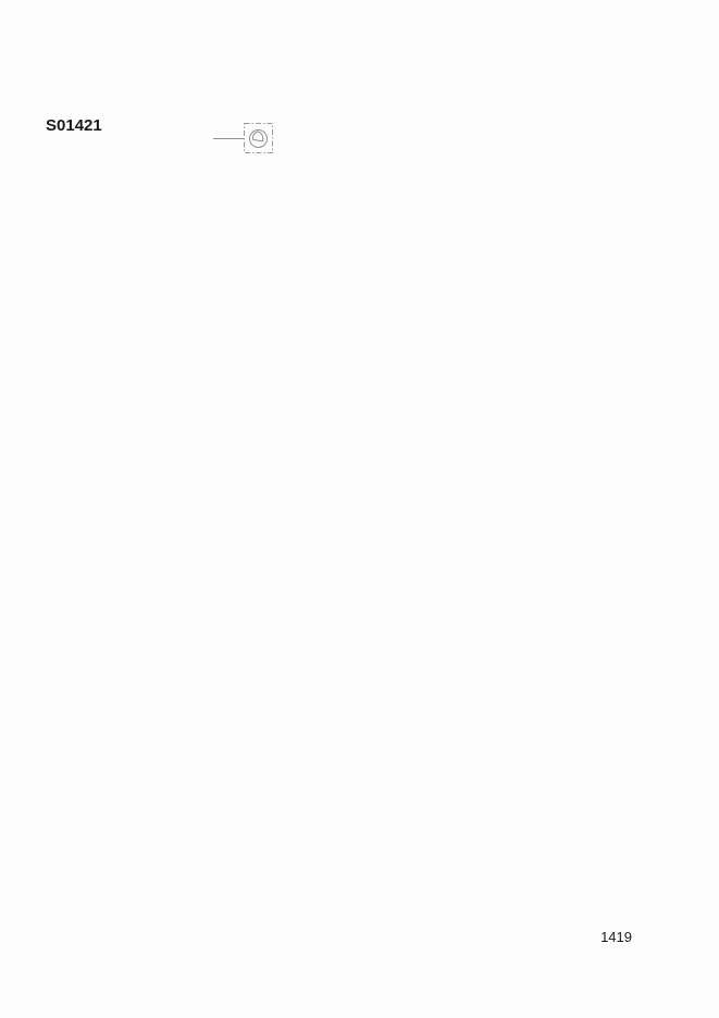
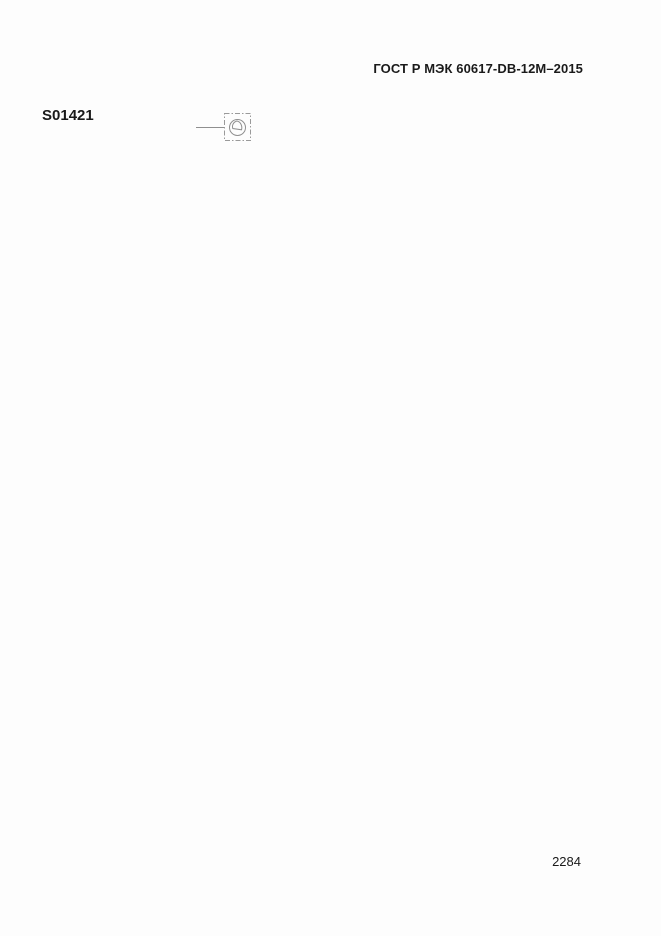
+ ГОСТ Р МЭК 60617-DB-12M–2015
  S01421
- 1419
+ 2284
